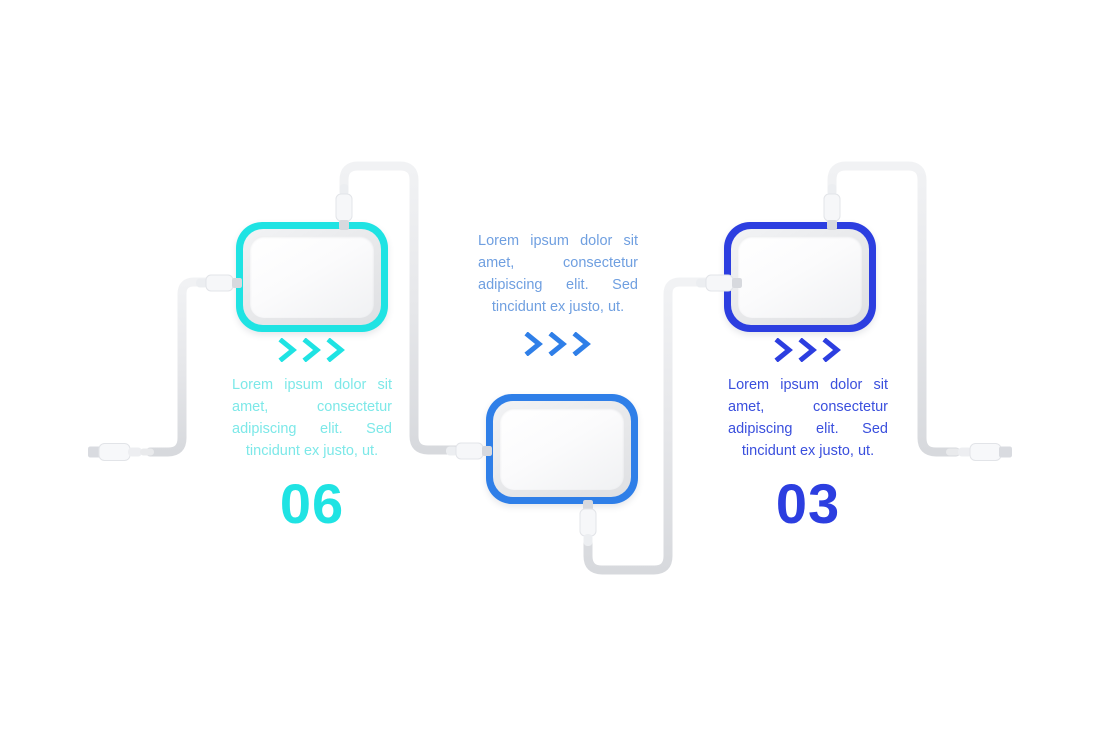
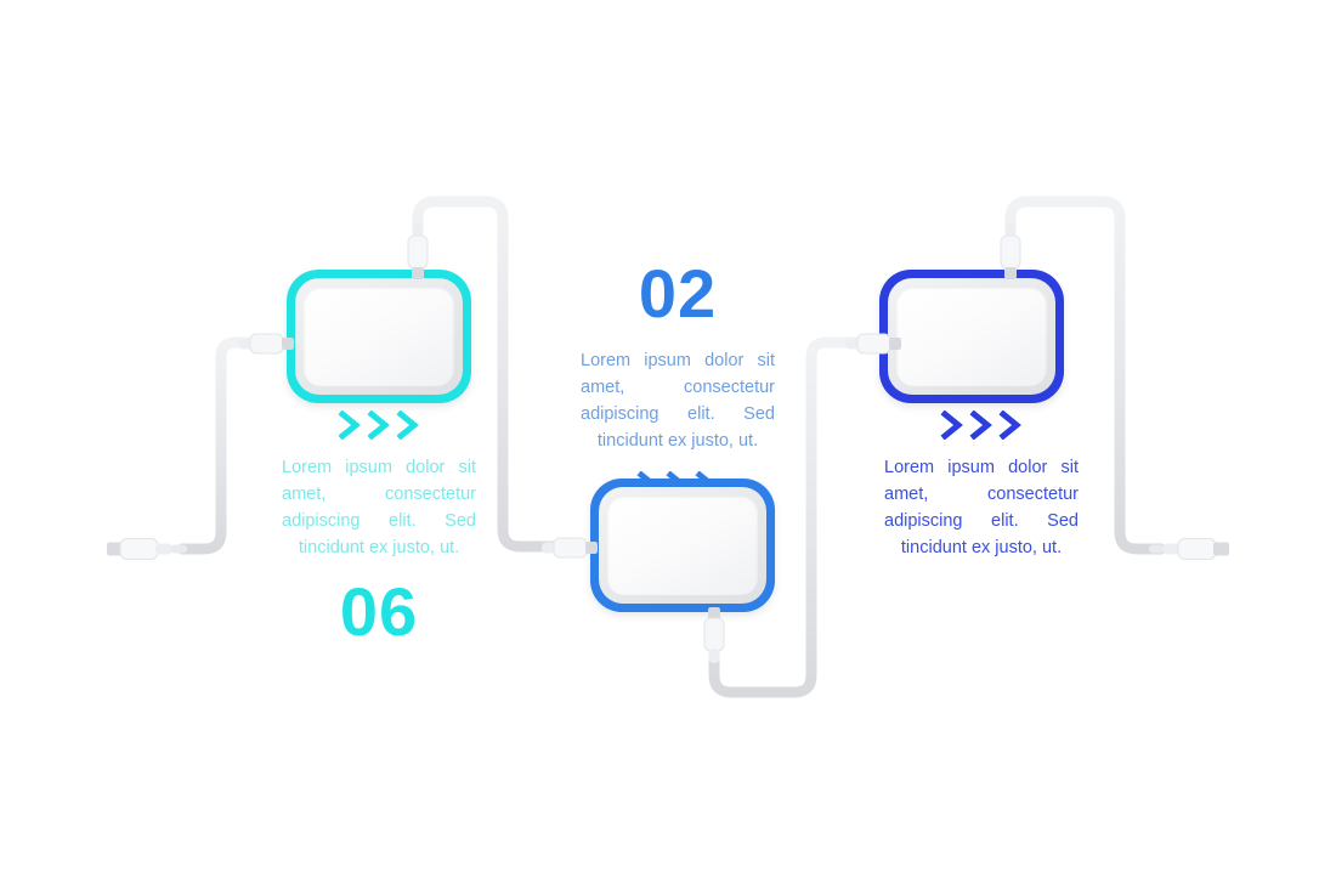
  Lorem ipsum dolor sit amet, consectetur adipiscing elit. Sed tincidunt ex justo, ut.
  06
+ 02
  Lorem ipsum dolor sit amet, consectetur adipiscing elit. Sed tincidunt ex justo, ut.
  Lorem ipsum dolor sit amet, consectetur adipiscing elit. Sed tincidunt ex justo, ut.
- 03
